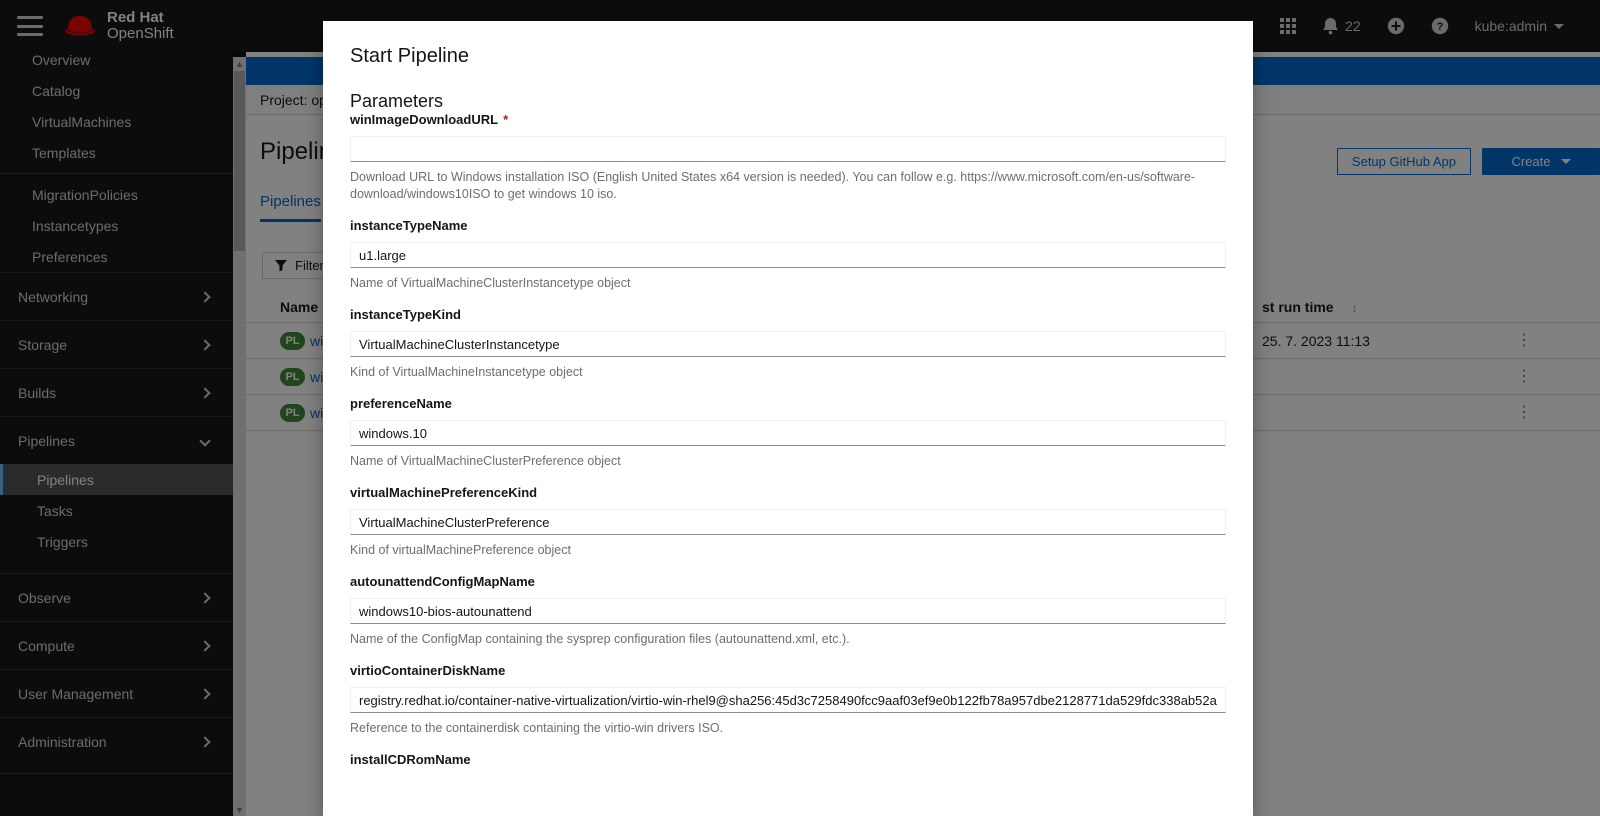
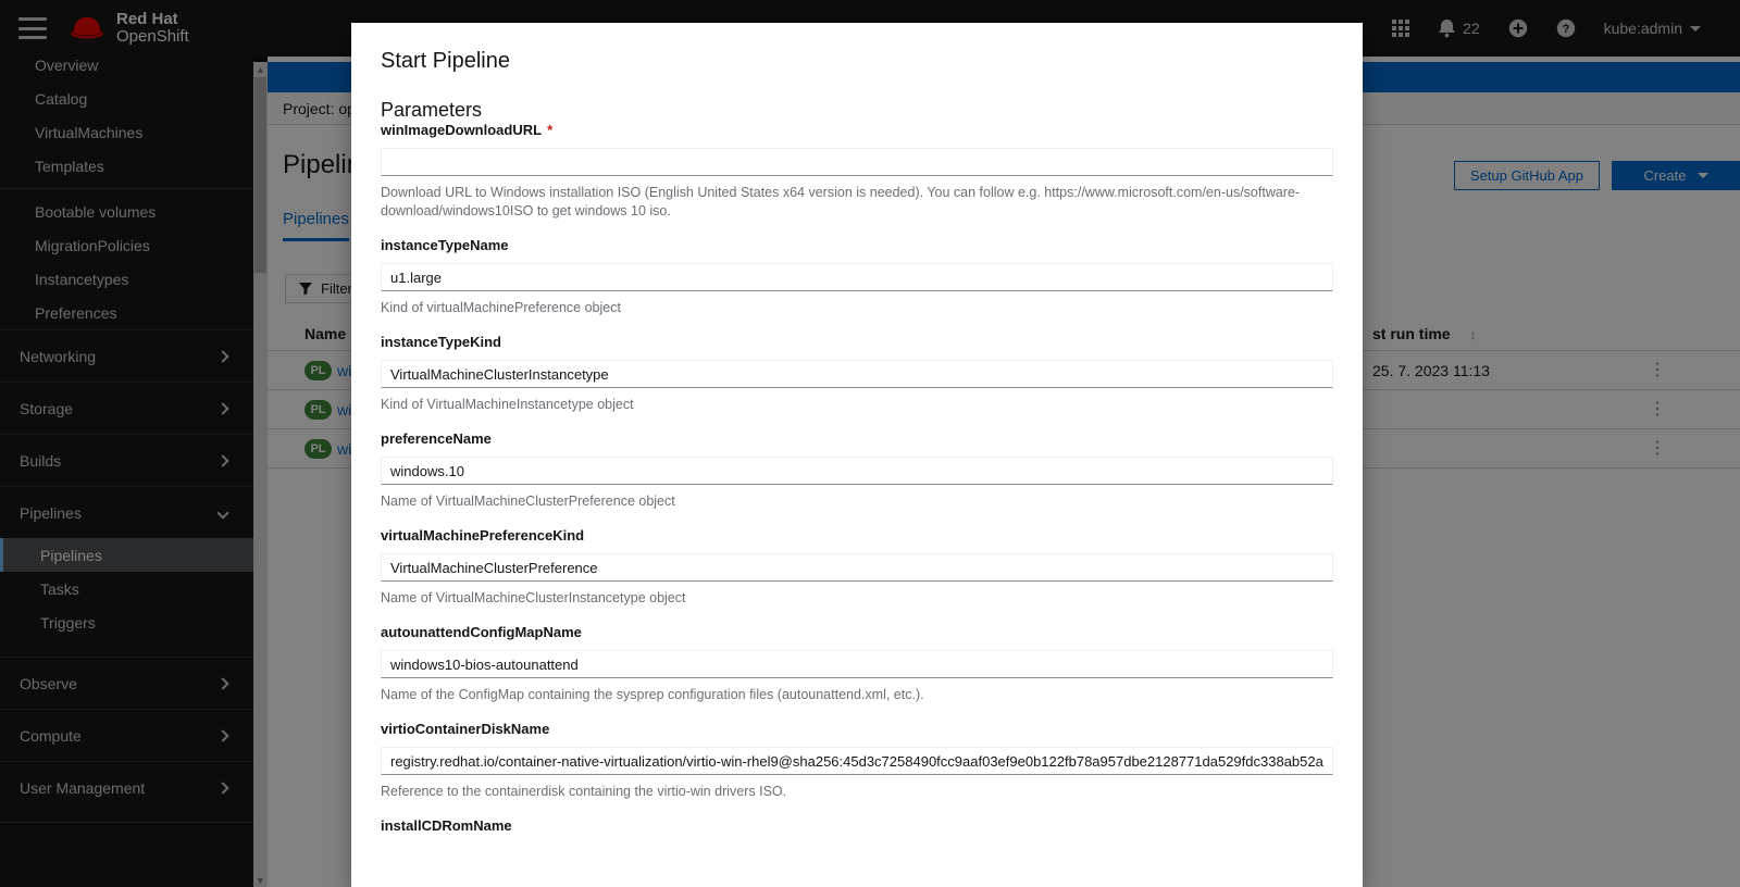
  Red Hat
  OpenShift
  22
  ?
  kube:admin
  Overview
  Catalog
  VirtualMachines
  Templates
+ Bootable volumes
  MigrationPolicies
  Instancetypes
  Preferences
  Networking
  Storage
  Builds
  Pipelines
  Pipelines
  Tasks
  Triggers
  Observe
  Compute
  User Management
- Administration
  ▲
  ▼
  Project: o
  Pipeli
  Setup GitHub App
  Create
  Pipelines
  Filter
  Name
  st run time ↕
  PL
  25. 7. 2023 11:13
  ⋮
  PL
  ⋮
  PL
  ⋮
  Start Pipeline
  Parameters
  winImageDownloadURL *
  Download URL to Windows installation ISO (English United States x64 version is needed). You can follow e.g. https://www.microsoft.com/en-us/software-download/windows10ISO to get windows 10 iso.
  instanceTypeName
  u1.large
- Name of VirtualMachineClusterInstancetype object
+ Kind of virtualMachinePreference object
  instanceTypeKind
  VirtualMachineClusterInstancetype
  Kind of VirtualMachineInstancetype object
  preferenceName
  windows.10
  Name of VirtualMachineClusterPreference object
  virtualMachinePreferenceKind
  VirtualMachineClusterPreference
- Kind of virtualMachinePreference object
+ Name of VirtualMachineClusterInstancetype object
  autounattendConfigMapName
  windows10-bios-autounattend
  Name of the ConfigMap containing the sysprep configuration files (autounattend.xml, etc.).
  virtioContainerDiskName
  registry.redhat.io/container-native-virtualization/virtio-win-rhel9@sha256:45d3c7258490fcc9aaf03ef9e0b122fb78a957dbe2128771da529fdc338ab52a
  Reference to the containerdisk containing the virtio-win drivers ISO.
  installCDRomName
